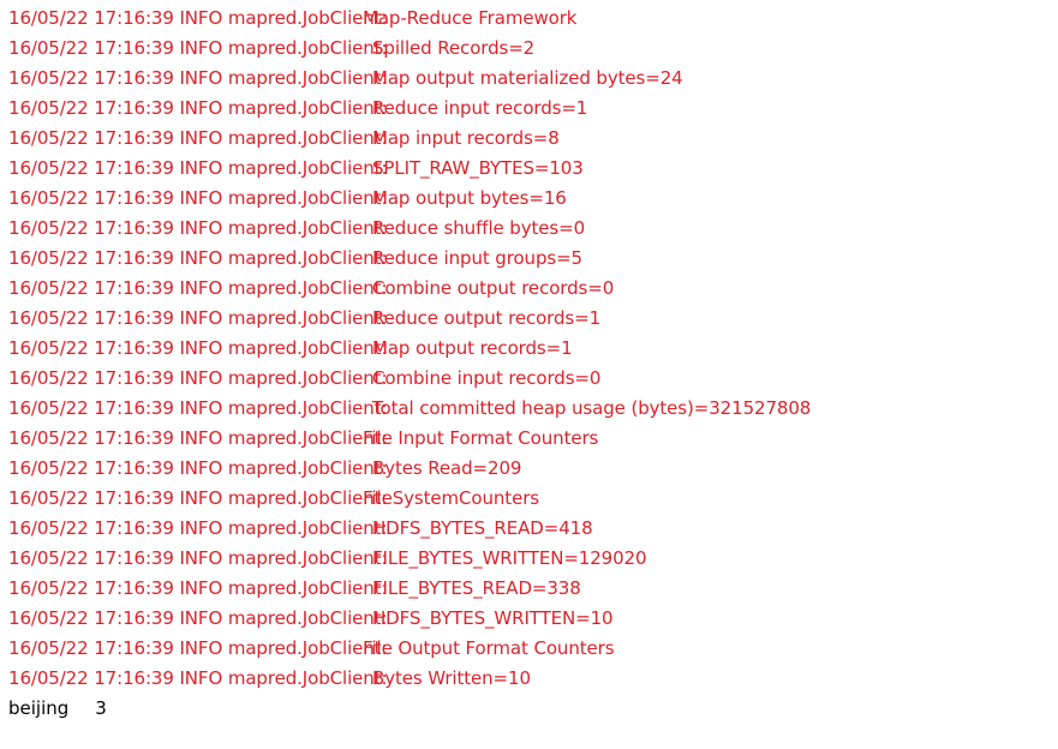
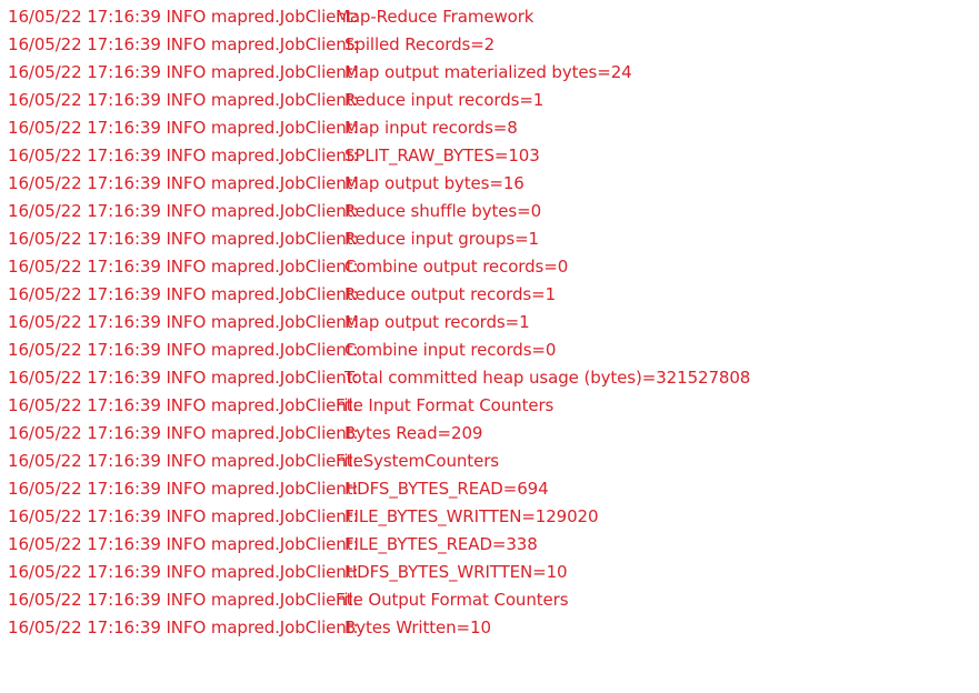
  16/05/22 17:16:39 INFO mapred.JobCl Map-Reduce Framework
  16/05/22 17:16:39 INFO mapred.JobCl Spilled Records=2
  16/05/22 17:16:39 INFO mapred.JobCl Map output materialized bytes=24
  16/05/22 17:16:39 INFO mapred.JobCl Reduce input records=1
  16/05/22 17:16:39 INFO mapred.JobCl Map input records=8
  16/05/22 17:16:39 INFO mapred.JobCl SPLIT_RAW_BYTES=103
  16/05/22 17:16:39 INFO mapred.JobCl Map output bytes=16
  16/05/22 17:16:39 INFO mapred.JobCl Reduce shuffle bytes=0
- 16/05/22 17:16:39 INFO mapred.JobCl Reduce input groups=5
+ 16/05/22 17:16:39 INFO mapred.JobCl Reduce input groups=1
  16/05/22 17:16:39 INFO mapred.JobCl Combine output records=0
  16/05/22 17:16:39 INFO mapred.JobCl Reduce output records=1
  16/05/22 17:16:39 INFO mapred.JobCl Map output records=1
  16/05/22 17:16:39 INFO mapred.JobCl Combine input records=0
  16/05/22 17:16:39 INFO mapred.JobCl Total committed heap usage (bytes)=321527808
  16/05/22 17:16:39 INFO mapred.JobCl File Input Format Counters
  16/05/22 17:16:39 INFO mapred.JobCl Bytes Read=209
  16/05/22 17:16:39 INFO mapred.JobCl FileSystemCounters
- 16/05/22 17:16:39 INFO mapred.JobCl HDFS_BYTES_READ=418
+ 16/05/22 17:16:39 INFO mapred.JobCl HDFS_BYTES_READ=694
  16/05/22 17:16:39 INFO mapred.JobCl FILE_BYTES_WRITTEN=129020
  16/05/22 17:16:39 INFO mapred.JobCl FILE_BYTES_READ=338
  16/05/22 17:16:39 INFO mapred.JobCl HDFS_BYTES_WRITTEN=10
  16/05/22 17:16:39 INFO mapred.JobCl File Output Format Counters
  16/05/22 17:16:39 INFO mapred.JobCl Bytes Written=10
- beijing 3
